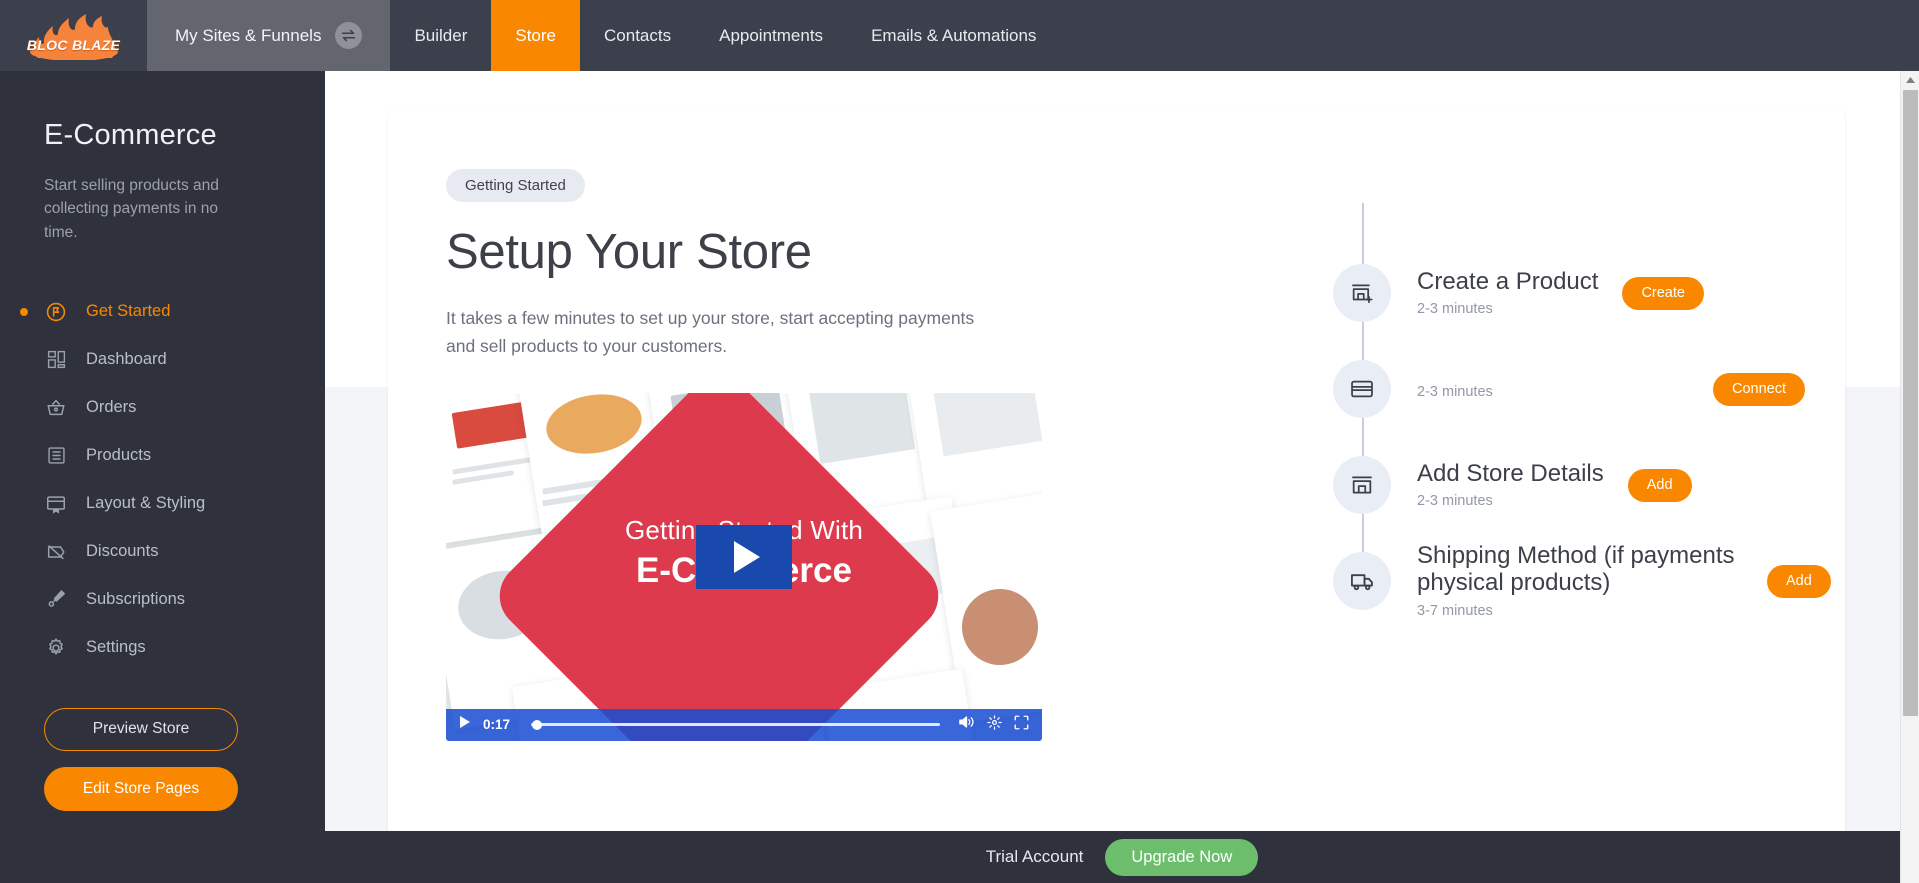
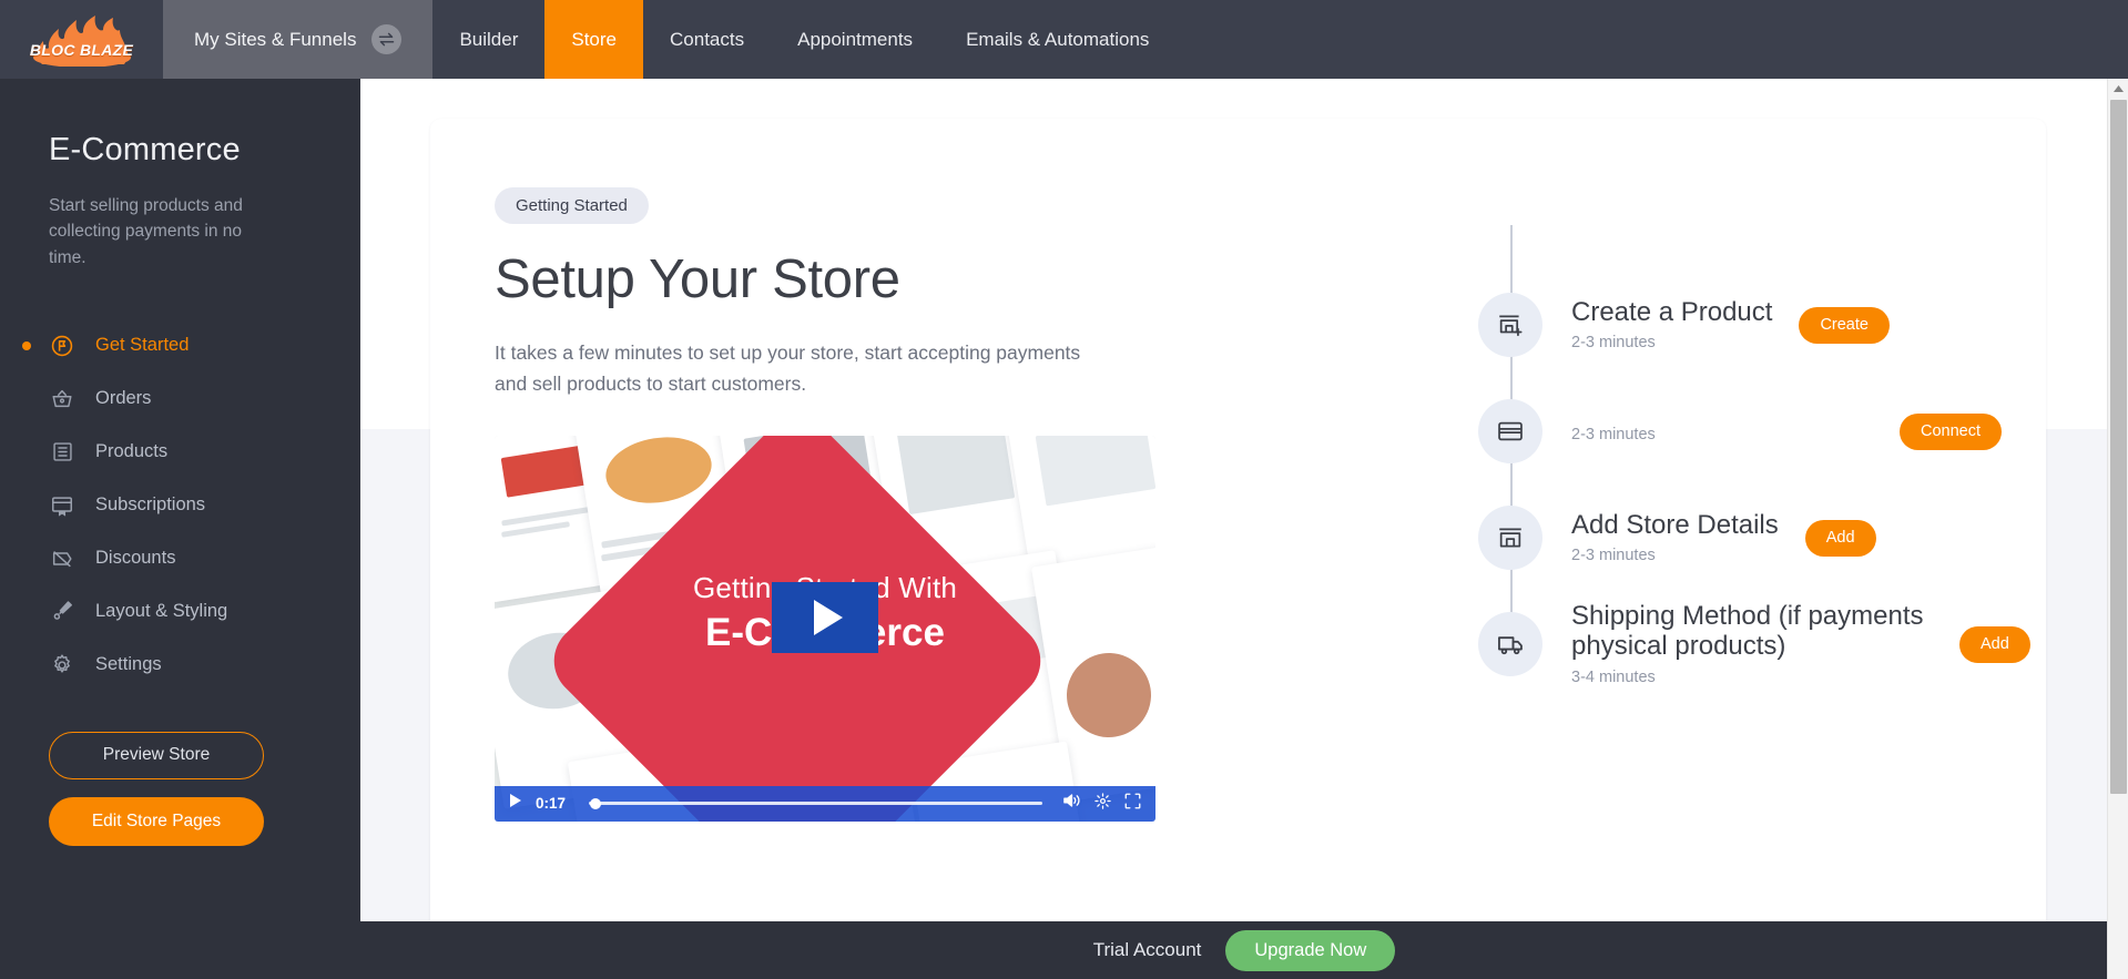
  BLOC BLAZE
  My Sites & Funnels
  Builder
  Store
  Contacts
  Appointments
  Emails & Automations
  E-Commerce
  Start selling products and collecting payments in no time.
  Get Started
- Dashboard
  Orders
  Products
- Layout & Styling
+ Subscriptions
  Discounts
- Subscriptions
+ Layout & Styling
  Settings
  Preview Store
  Edit Store Pages
  Getting Started
  Setup Your Store
- It takes a few minutes to set up your store, start accepting payments and sell products to your customers.
+ It takes a few minutes to set up your store, start accepting payments and sell products to start customers.
  0:17
  Create a Product
  2-3 minutes
  Create
  2-3 minutes
  Connect
  Add Store Details
  2-3 minutes
  Add
  Shipping Method (if payments physical products)
- 3-7 minutes
+ 3-4 minutes
  Add
  Trial Account
  Upgrade Now
